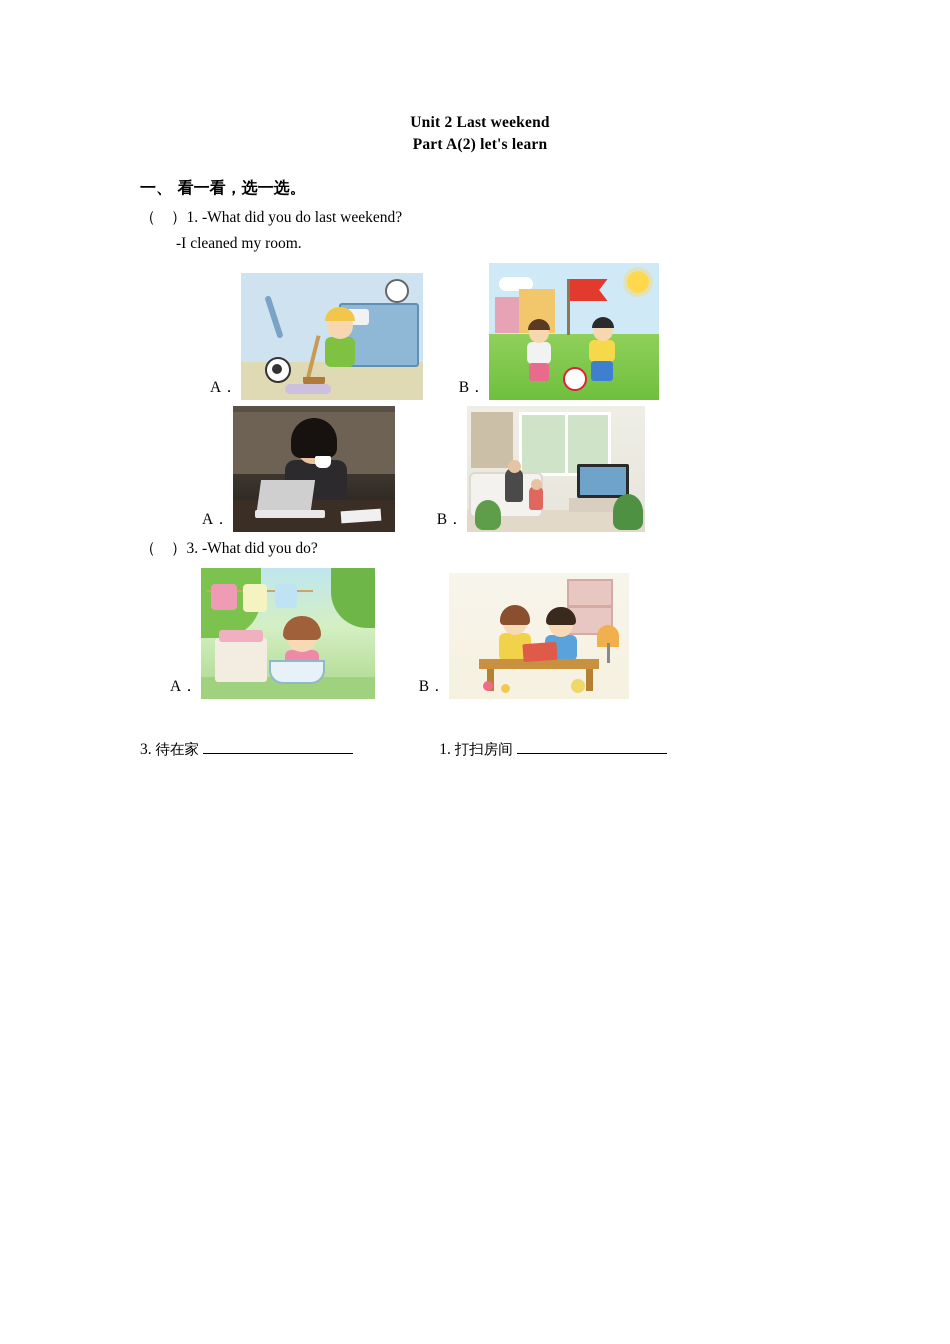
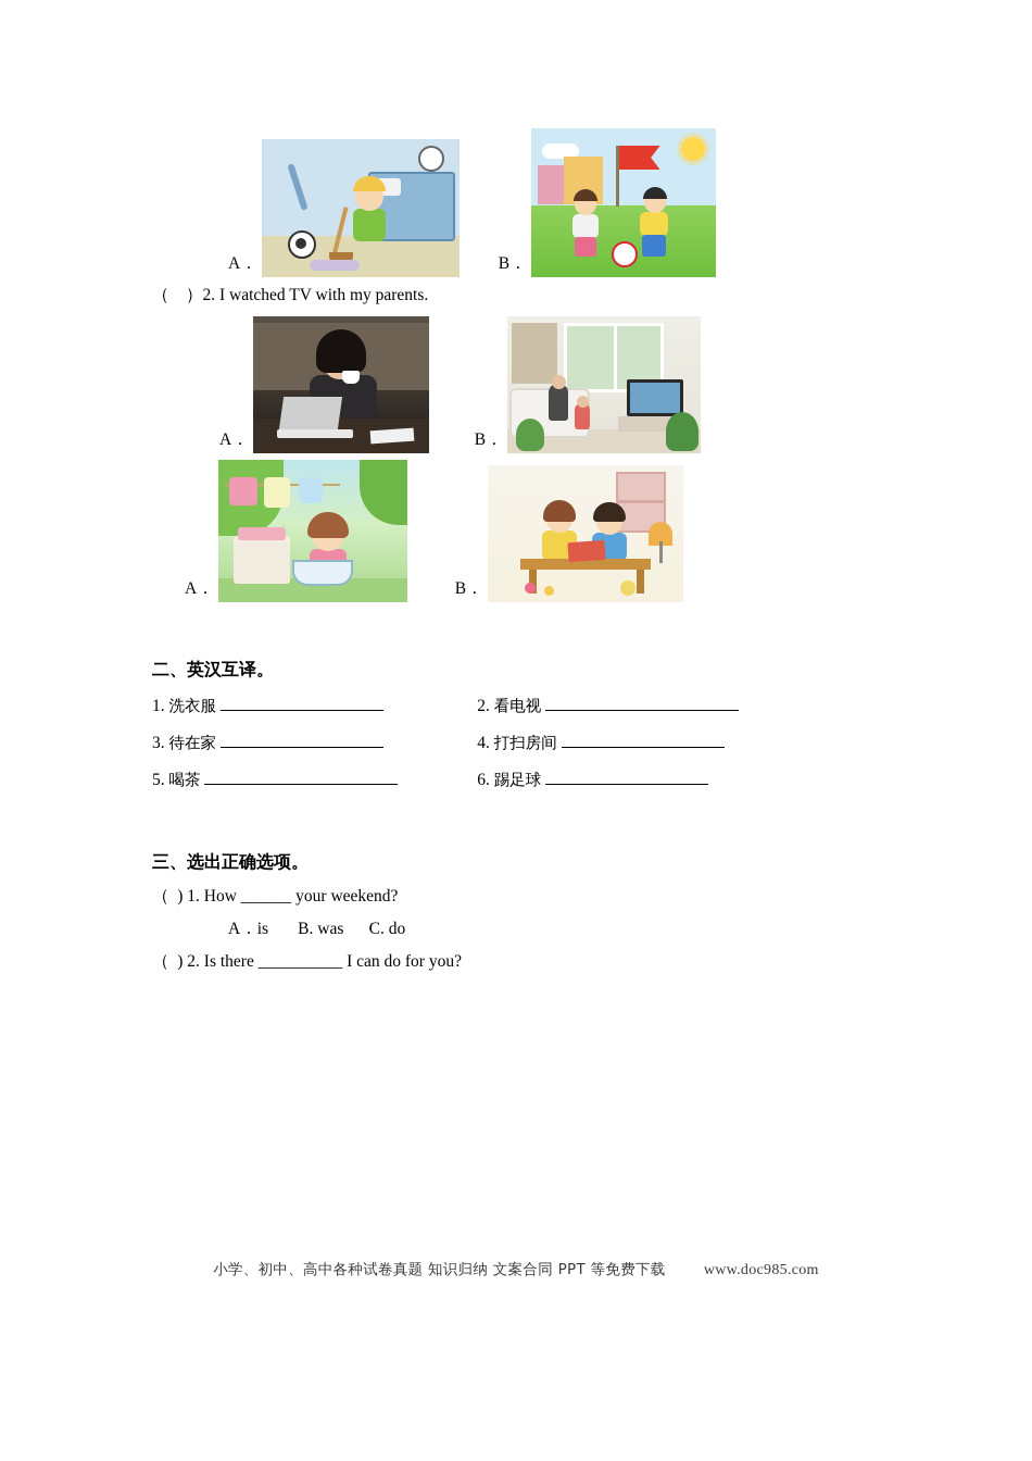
- Unit 2 Last weekend
- Part A(2) let's learn
- 一、 看一看，选一选。
- （ ）1. -What did you do last weekend?
- -I cleaned my room.
  A．
  B．
+ （ ）2. I watched TV with my parents.
  A．
  B．
- （ ）3. -What did you do?
  A．
  B．
+ 二、英汉互译。
+ 1. 洗衣服	2. 看电视
- 3. 待在家	1. 打扫房间
+ 3. 待在家	4. 打扫房间
+ 5. 喝茶	6. 踢足球
+ 三、选出正确选项。
+ （ ) 1. How ______ your weekend?
+ A．is B. was C. do
+ （ ) 2. Is there __________ I can do for you?
+ 小学、初中、高中各种试卷真题 知识归纳 文案合同 PPT 等免费下载 www.doc985.com
